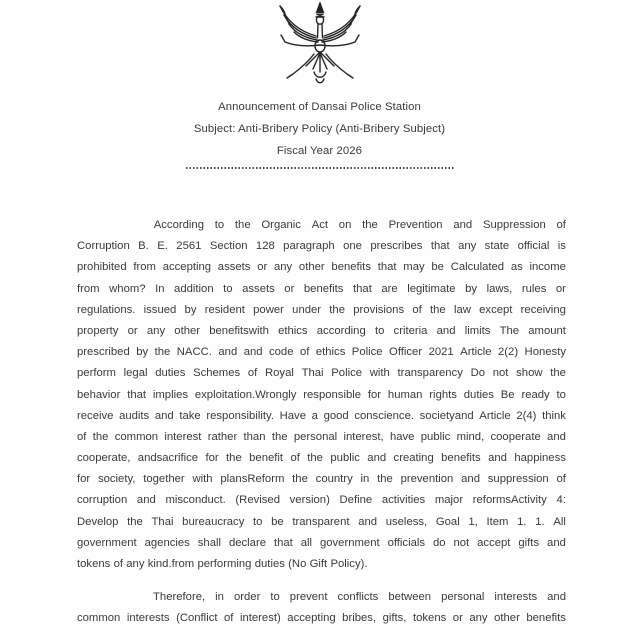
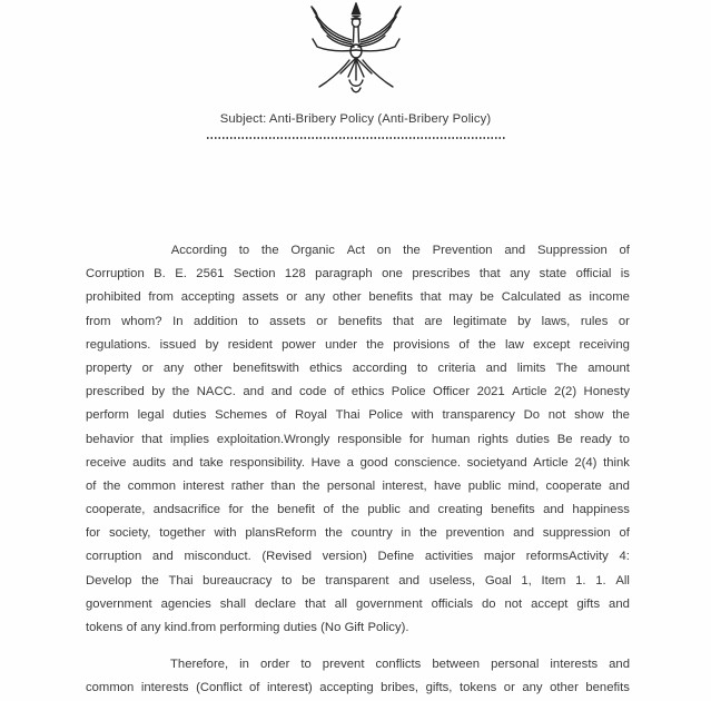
- Announcement of Dansai Police Station
- Subject: Anti-Bribery Policy (Anti-Bribery Subject)
+ Subject: Anti-Bribery Policy (Anti-Bribery Policy)
- Fiscal Year 2026
  According
  to
  the
  Organic
  Act
  on
  the
  Prevention
  and
  Suppression
  of
  Corruption
  B.
  E.
  2561
  Section
  128
  paragraph
  one
  prescribes
  that
  any
  state
  official
  is
  prohibited
  from
  accepting
  assets
  or
  any
  other
  benefits
  that
  may
  be
  Calculated
  as
  income
  from
  whom?
  In
  addition
  to
  assets
  or
  benefits
  that
  are
  legitimate
  by
  laws,
  rules
  or
  regulations.
  issued
  by
  resident
  power
  under
  the
  provisions
  of
  the
  law
  except
  receiving
  property
  or
  any
  other
  benefitswith
  ethics
  according
  to
  criteria
  and
  limits
  The
  amount
  prescribed
  by
  the
  NACC.
  and
  and
  code
  of
  ethics
  Police
  Officer
  2021
  Article
  2(2)
  Honesty
  perform
  legal
  duties
  Schemes
  of
  Royal
  Thai
  Police
  with
  transparency
  Do
  not
  show
  the
  behavior
  that
  implies
  exploitation.Wrongly
  responsible
  for
  human
  rights
  duties
  Be
  ready
  to
  receive
  audits
  and
  take
  responsibility.
  Have
  a
  good
  conscience.
  societyand
  Article
  2(4)
  think
  of
  the
  common
  interest
  rather
  than
  the
  personal
  interest,
  have
  public
  mind,
  cooperate
  and
  cooperate,
  andsacrifice
  for
  the
  benefit
  of
  the
  public
  and
  creating
  benefits
  and
  happiness
  for
  society,
  together
  with
  plansReform
  the
  country
  in
  the
  prevention
  and
  suppression
  of
  corruption
  and
  misconduct.
  (Revised
  version)
  Define
  activities
  major
  reformsActivity
  4:
  Develop
  the
  Thai
  bureaucracy
  to
  be
  transparent
  and
  useless,
  Goal
  1,
  Item
  1.
  1.
  All
  government
  agencies
  shall
  declare
  that
  all
  government
  officials
  do
  not
  accept
  gifts
  and
  tokens
  of
  any
  kind.from
  performing
  duties
  (No
  Gift
  Policy).
  Therefore,
  in
  order
  to
  prevent
  conflicts
  between
  personal
  interests
  and
  common
  interests
  (Conflict
  of
  interest)
  accepting
  bribes,
  gifts,
  tokens
  or
  any
  other
  benefits
